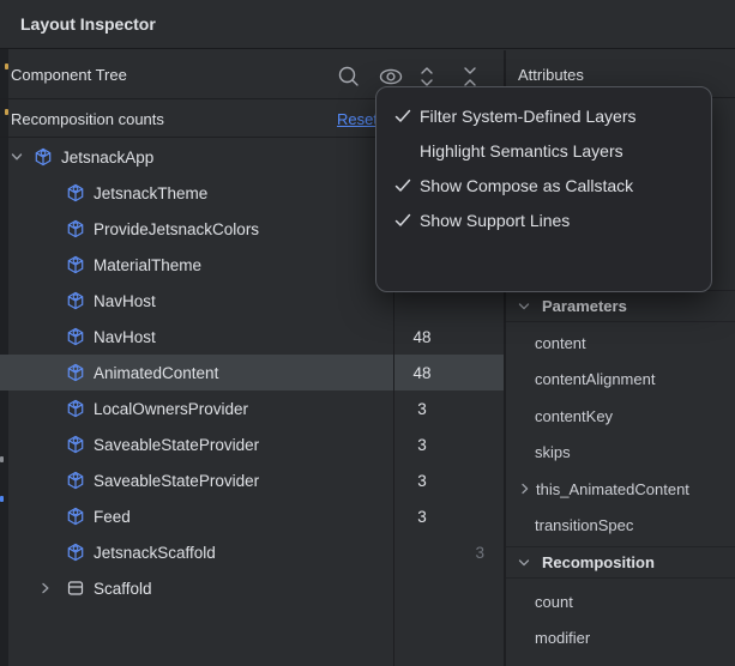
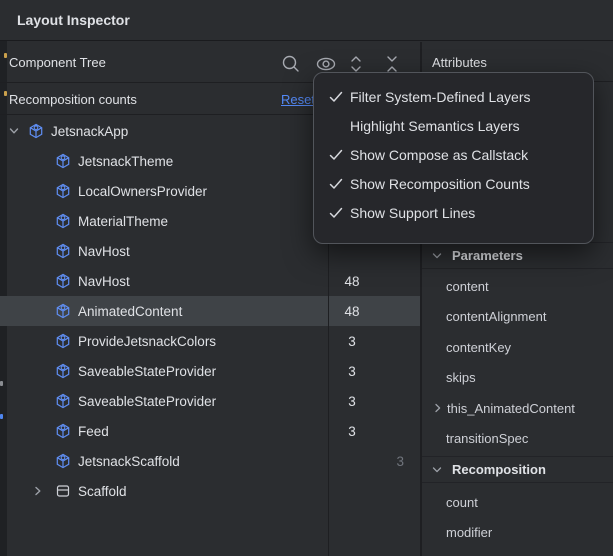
  Layout Inspector
  Component Tree
  Recomposition counts
  Rese
  JetsnackApp
  JetsnackTheme
- ProvideJetsnackColors
+ LocalOwnersProvider
  MaterialTheme
  NavHost
  NavHost
  48
  AnimatedContent
  48
- LocalOwnersProvider
+ ProvideJetsnackColors
  3
  SaveableStateProvider
  3
  SaveableStateProvider
  3
  Feed
  3
  JetsnackScaffold
  3
  Scaffold
  Attributes
  Parameters
  content
  contentAlignment
  contentKey
  skips
  this_AnimatedContent
  transitionSpec
  Recomposition
  count
  modifier
  Filter System-Defined Layers
  Highlight Semantics Layers
  Show Compose as Callstack
+ Show Recomposition Counts
  Show Support Lines
